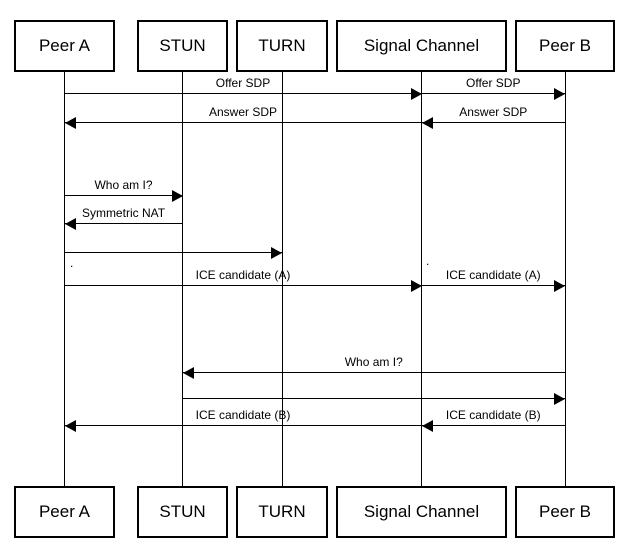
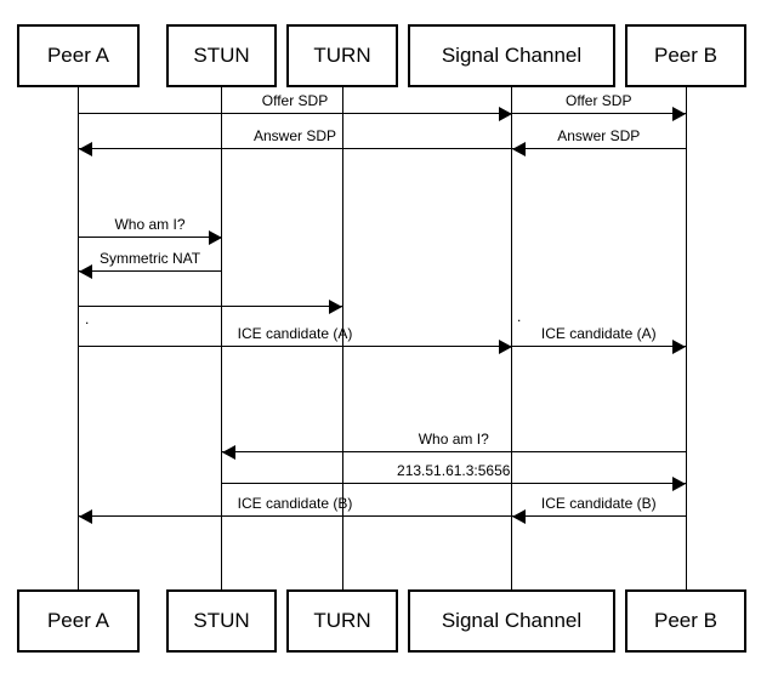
  Peer A
  Peer A
  STUN
  STUN
  TURN
  TURN
  Signal Channel
  Signal Channel
  Peer B
  Peer B
  Offer SDP
  Offer SDP
  Answer SDP
  Answer SDP
  Who am I?
  Symmetric NAT
  ICE candidate (A)
  ICE candidate (A)
  Who am I?
+ 213.51.61.3:5656
  ICE candidate (B)
  ICE candidate (B)
  .
  .
